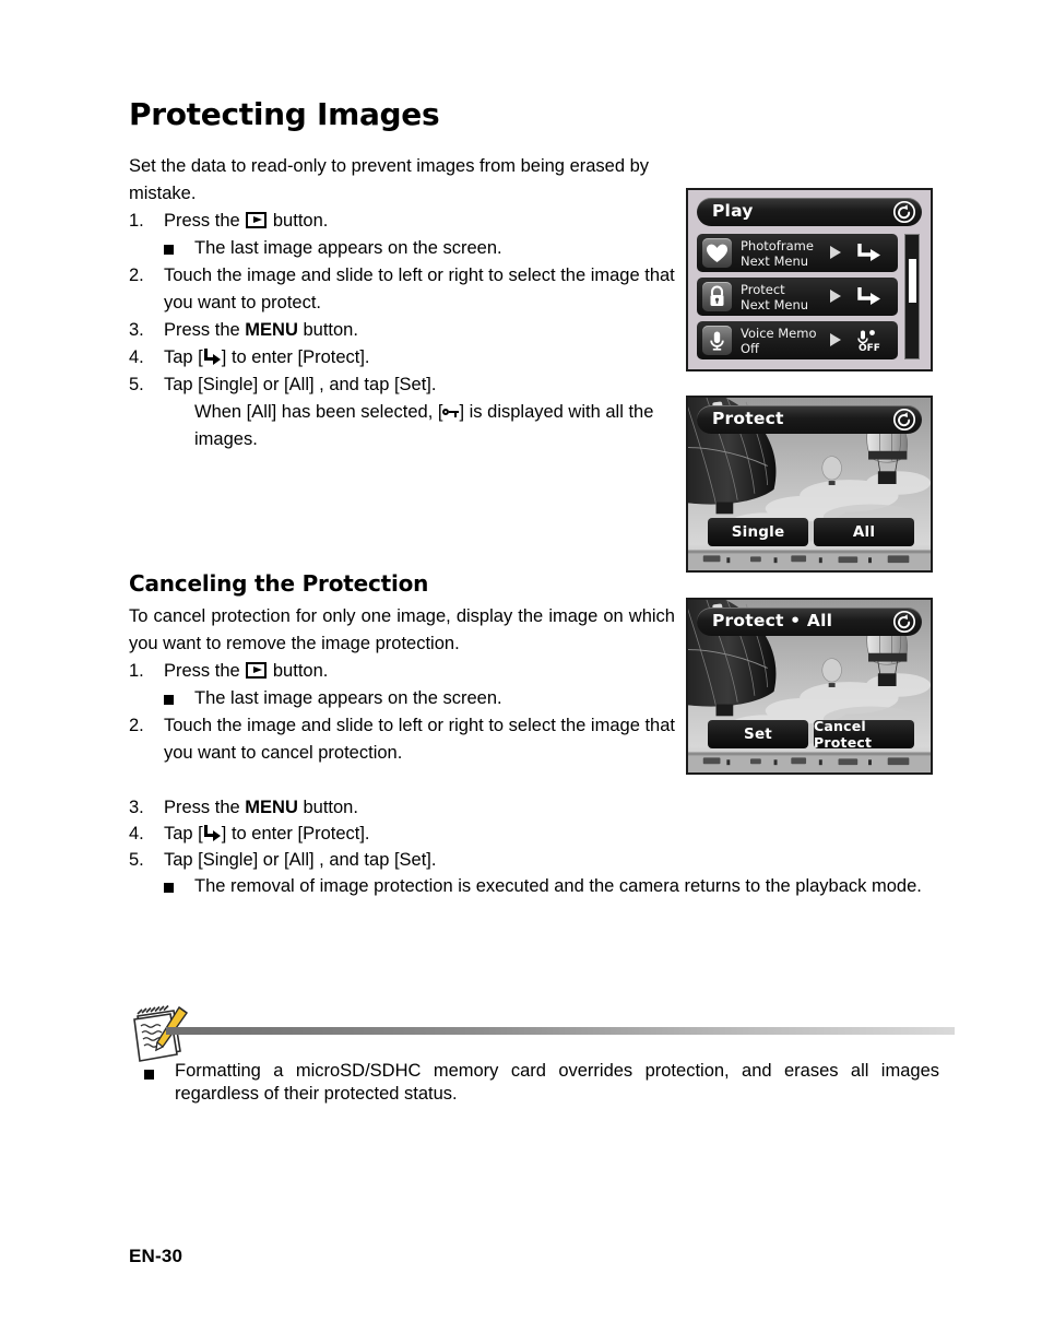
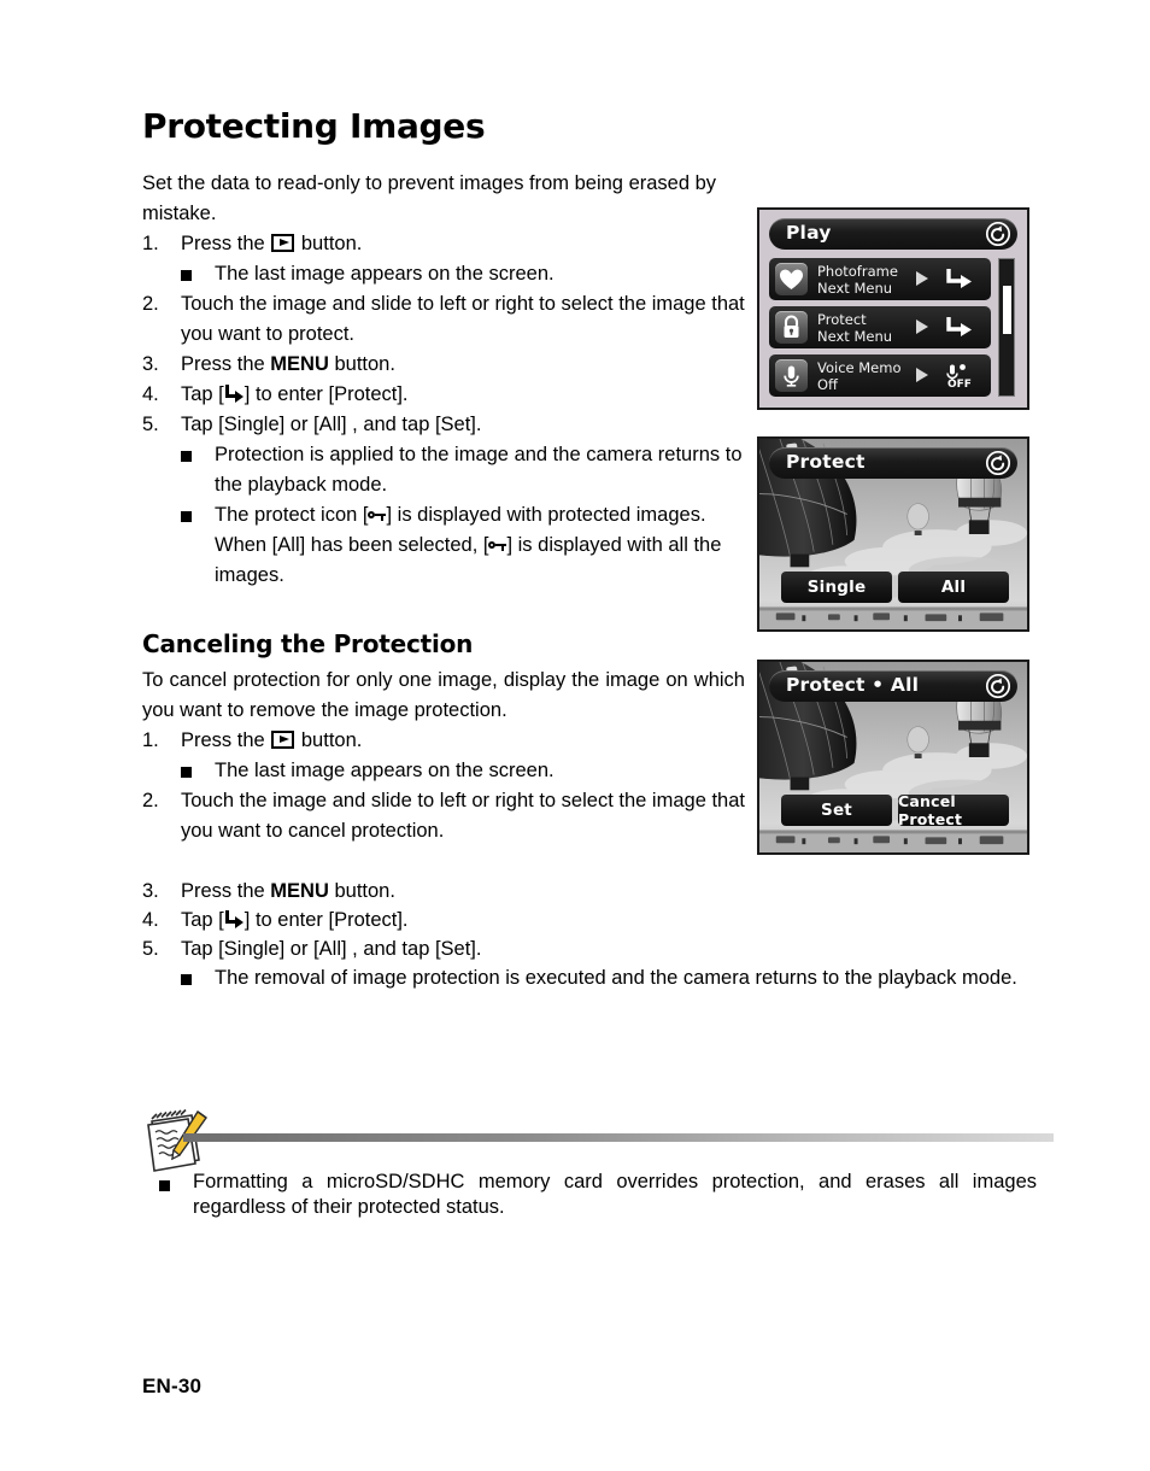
  Protecting Images
  Set the data to read-only to prevent images from being erased by mistake.
  1.
  Press the button.
  The last image appears on the screen.
  2.
  Touch the image and slide to left or right to select the image that you want to protect.
  3.
  Press the MENU button.
  4.
  Tap [ ] to enter [Protect].
  5.
  Tap [Single] or [All] , and tap [Set].
+ Protection is applied to the image and the camera returns to the playback mode.
+ The protect icon [ ] is displayed with protected images.
  When [All] has been selected, [ ] is displayed with all the images.
  Canceling the Protection
  To cancel protection for only one image, display the image on which you want to remove the image protection.
  1.
  Press the button.
  The last image appears on the screen.
  2.
  Touch the image and slide to left or right to select the image that you want to cancel protection.
  3.
  Press the MENU button.
  4.
  Tap [ ] to enter [Protect].
  5.
  Tap [Single] or [All] , and tap [Set].
  The removal of image protection is executed and the camera returns to the playback mode.
  Formatting a microSD/SDHC memory card overrides protection, and erases all images regardless of their protected status.
  EN-30
  Play
  Photoframe
  Next Menu
  Protect
  Next Menu
  Voice Memo
  Off
  OFF
  Protect
  Single
  All
  Protect • All
  Set
  Cancel Protect
